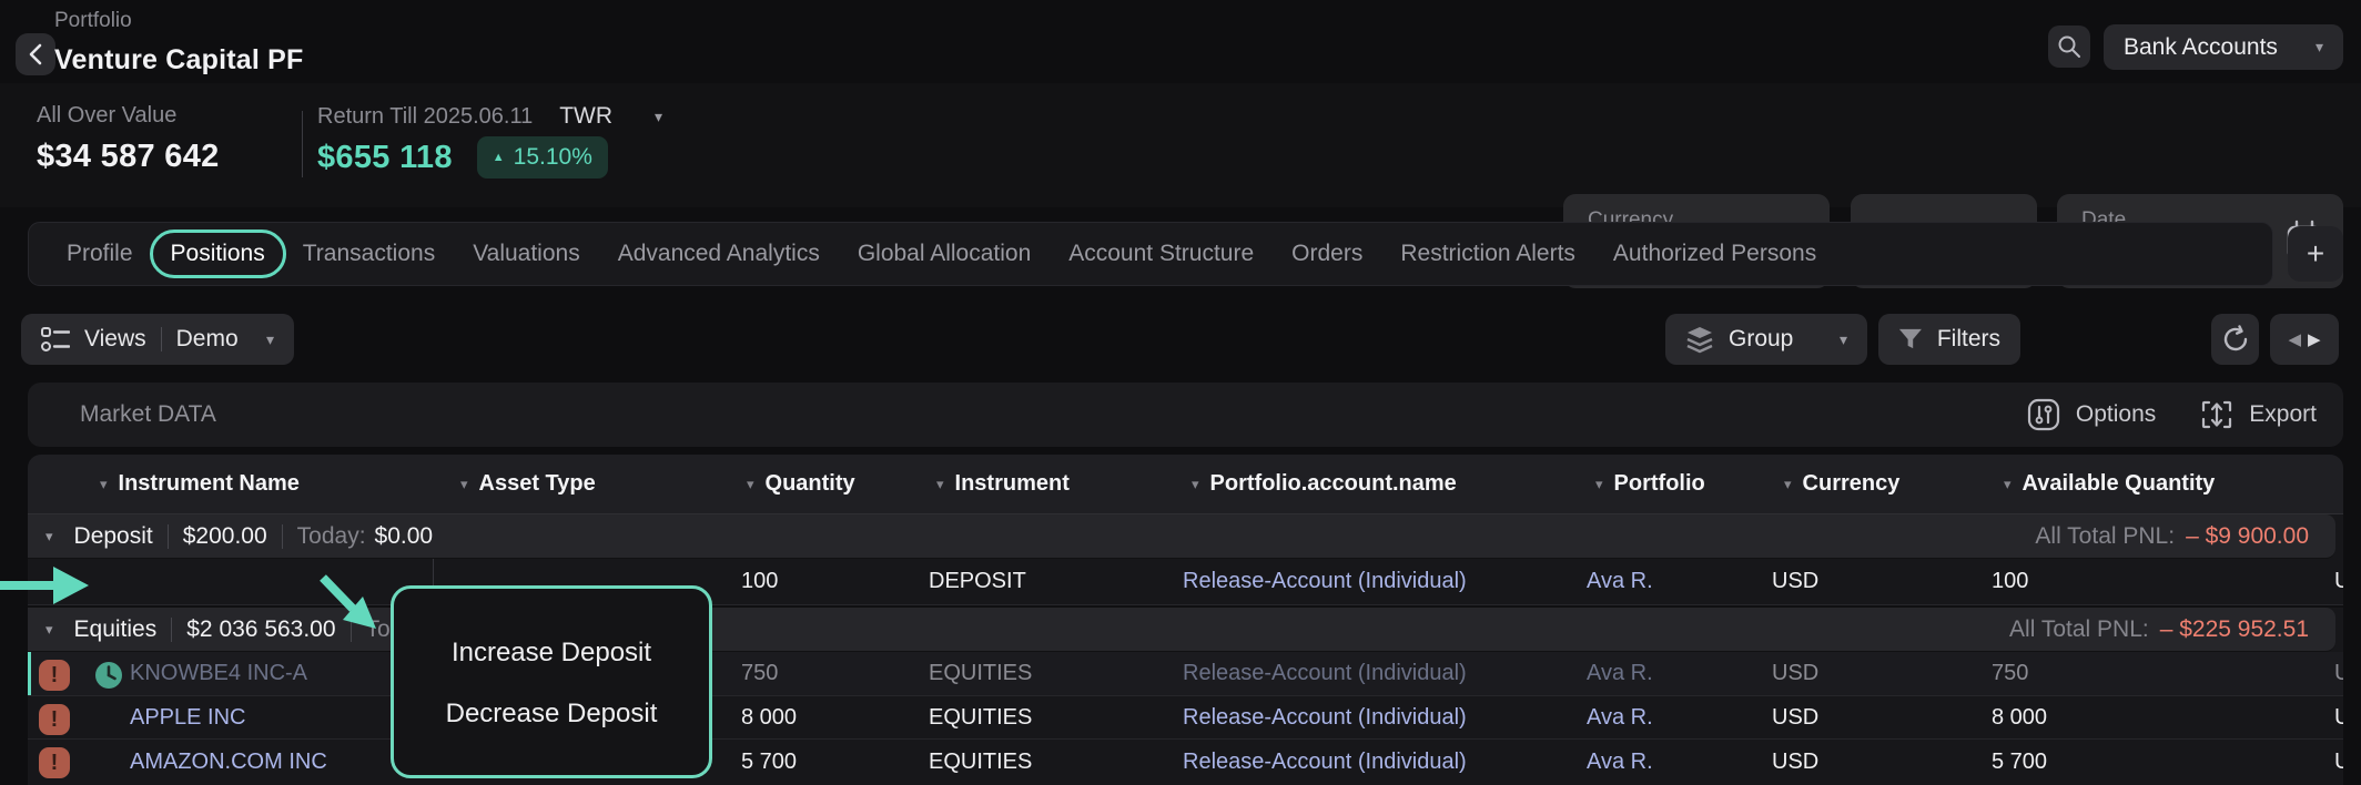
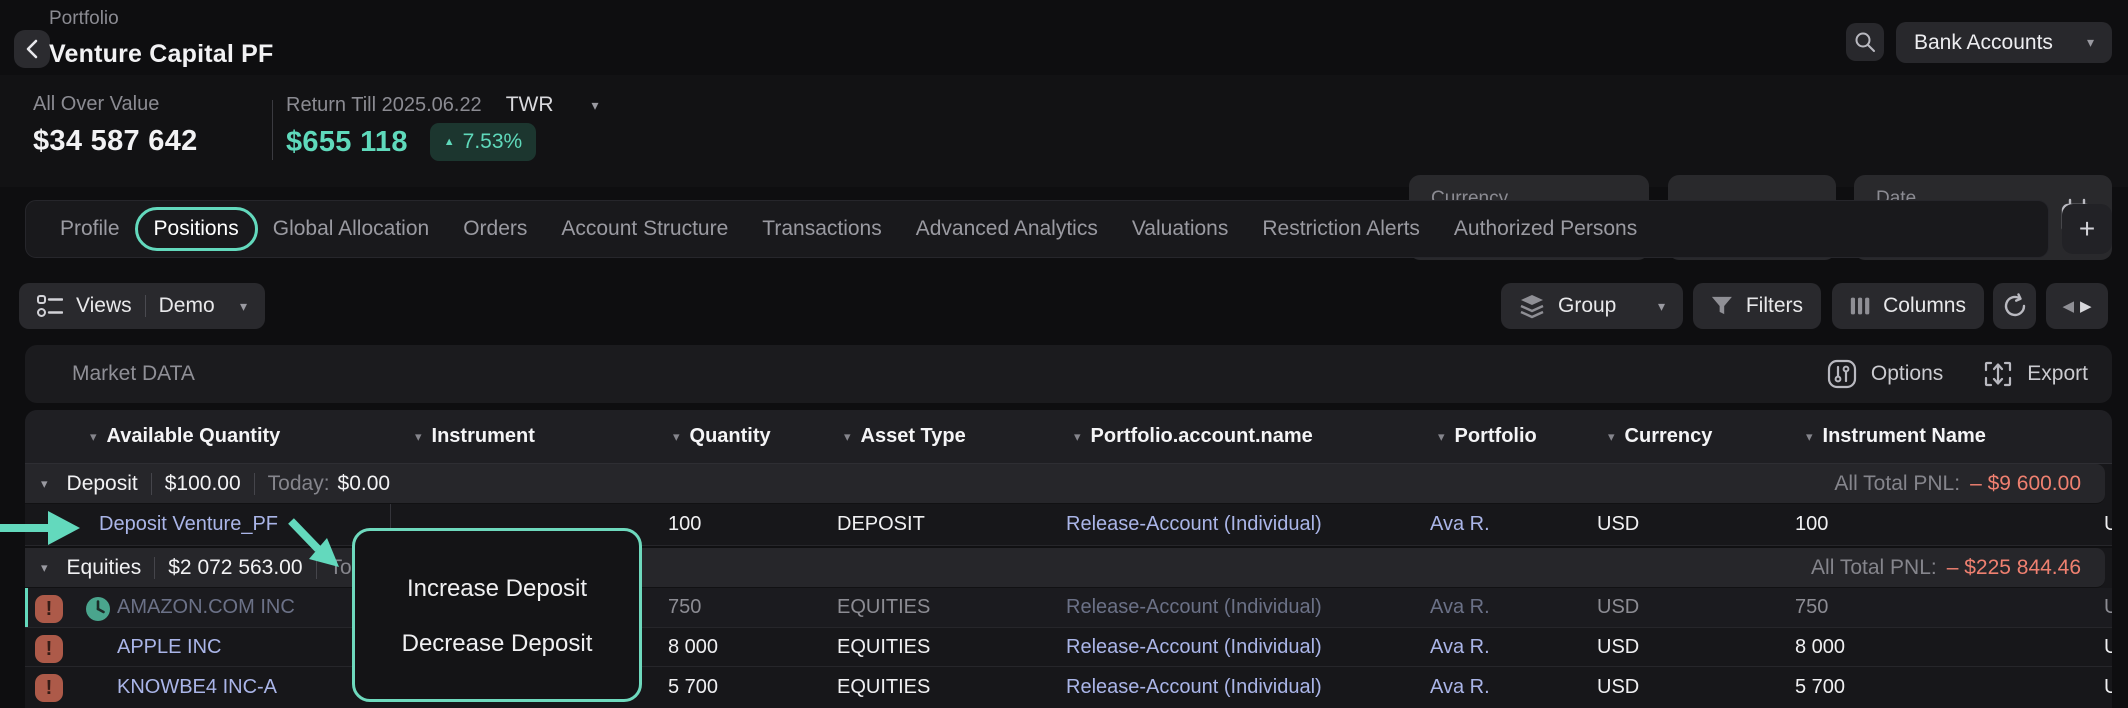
  Portfolio
  Venture Capital PF
  Bank Accounts
  ▾
  All Over Value
  $34 587 642
- Return Till 2025.06.11
+ Return Till 2025.06.22
  TWR
  ▾
  $655 118
  ▲
- 15.10%
+ 7.53%
  Currency
  Date
  Profile
  Positions
- Transactions
+ Global Allocation
- Valuations
+ Orders
- Advanced Analytics
+ Account Structure
- Global Allocation
+ Transactions
- Account Structure
+ Advanced Analytics
- Orders
+ Valuations
  Restriction Alerts
  Authorized Persons
  +
  Views
  Demo
  ▾
  Group
  ▾
  Filters
+ Columns
  ◀
  ▶
  Market DATA
  Options
  Export
  ▾
- Instrument Name
+ Available Quantity
  ▾
- Asset Type
+ Instrument
  ▾
  Quantity
  ▾
- Instrument
+ Asset Type
  ▾
  Portfolio.account.name
  ▾
  Portfolio
  ▾
  Currency
  ▾
- Available Quantity
+ Instrument Name
  ▾
  Deposit
- $200.00
+ $100.00
  Today:
  $0.00
  All Total PNL:
- – $9 900.00
+ – $9 600.00
+ Deposit Venture_PF
  100
  DEPOSIT
  Release-Account (Individual)
  Ava R.
  USD
  100
  U
  ▾
  Equities
- $2 036 563.00
+ $2 072 563.00
  All Total PNL:
- – $225 952.51
+ – $225 844.46
  !
- KNOWBE4 INC-A
+ AMAZON.COM INC
  750
  EQUITIES
  Release-Account (Individual)
  Ava R.
  USD
  750
  U
  !
  APPLE INC
  8 000
  EQUITIES
  Release-Account (Individual)
  Ava R.
  USD
  8 000
  U
  !
- AMAZON.COM INC
+ KNOWBE4 INC-A
  5 700
  EQUITIES
  Release-Account (Individual)
  Ava R.
  USD
  5 700
  U
  Increase Deposit
  Decrease Deposit
